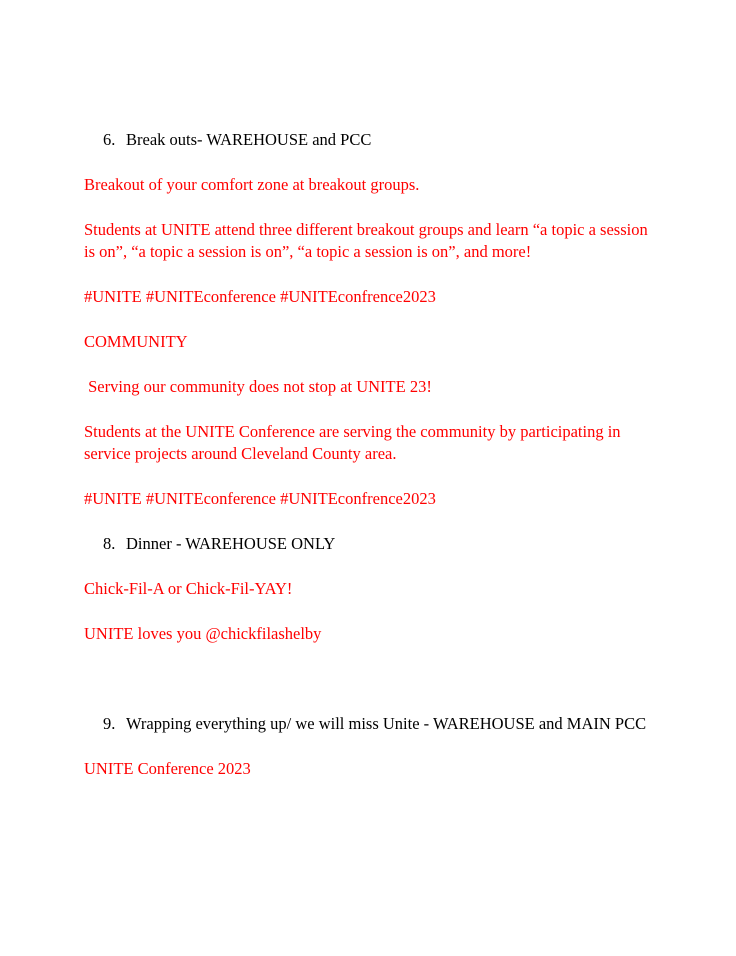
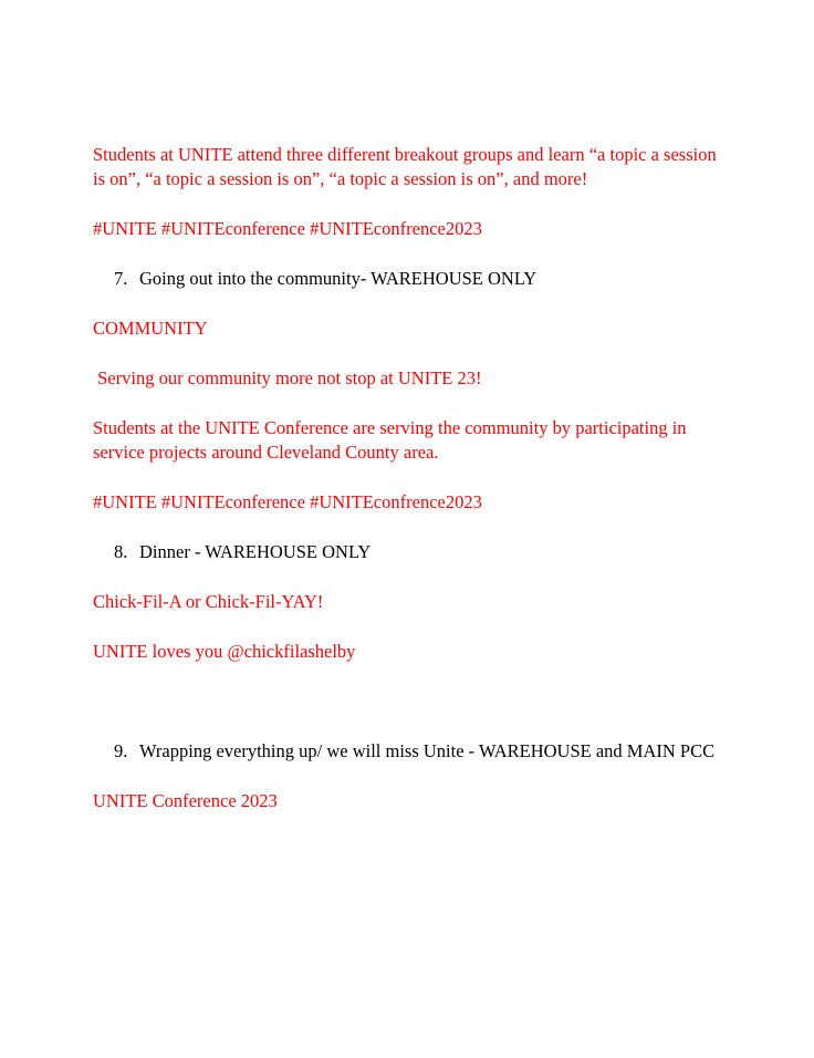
- 6.
- Break outs- WAREHOUSE and PCC
- Breakout of your comfort zone at breakout groups.
  Students at UNITE attend three different breakout groups and learn “a topic a session is on”, “a topic a session is on”, “a topic a session is on”, and more!
  #UNITE #UNITEconference #UNITEconfrence2023
+ 7.
+ Going out into the community- WAREHOUSE ONLY
  COMMUNITY
- Serving our community does not stop at UNITE 23!
+ Serving our community more not stop at UNITE 23!
  Students at the UNITE Conference are serving the community by participating in service projects around Cleveland County area.
  #UNITE #UNITEconference #UNITEconfrence2023
  8.
  Dinner - WAREHOUSE ONLY
  Chick-Fil-A or Chick-Fil-YAY!
  UNITE loves you @chickfilashelby
  9.
  Wrapping everything up/ we will miss Unite - WAREHOUSE and MAIN PCC
  UNITE Conference 2023
